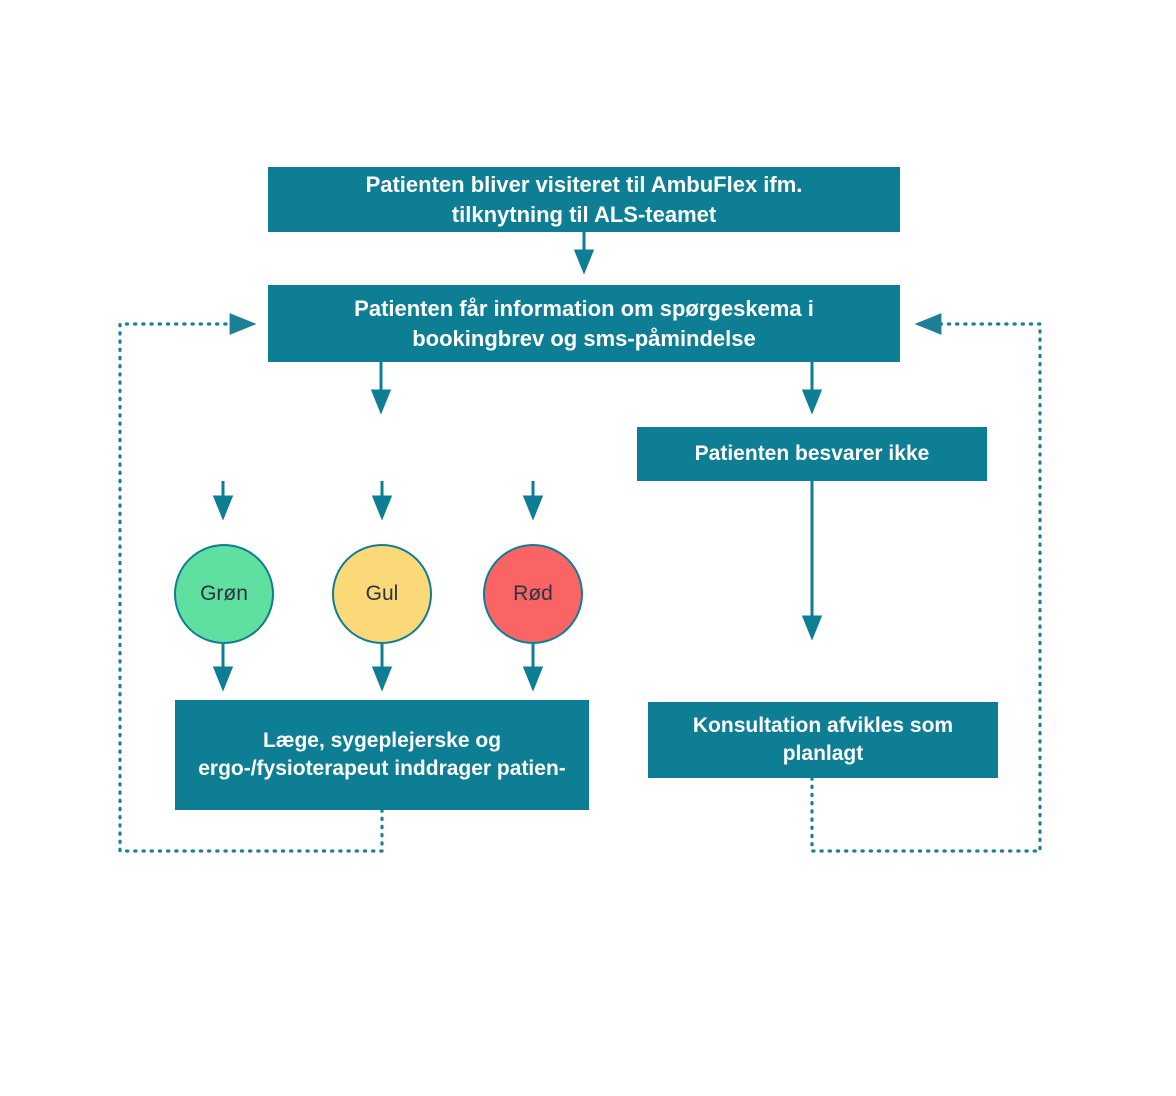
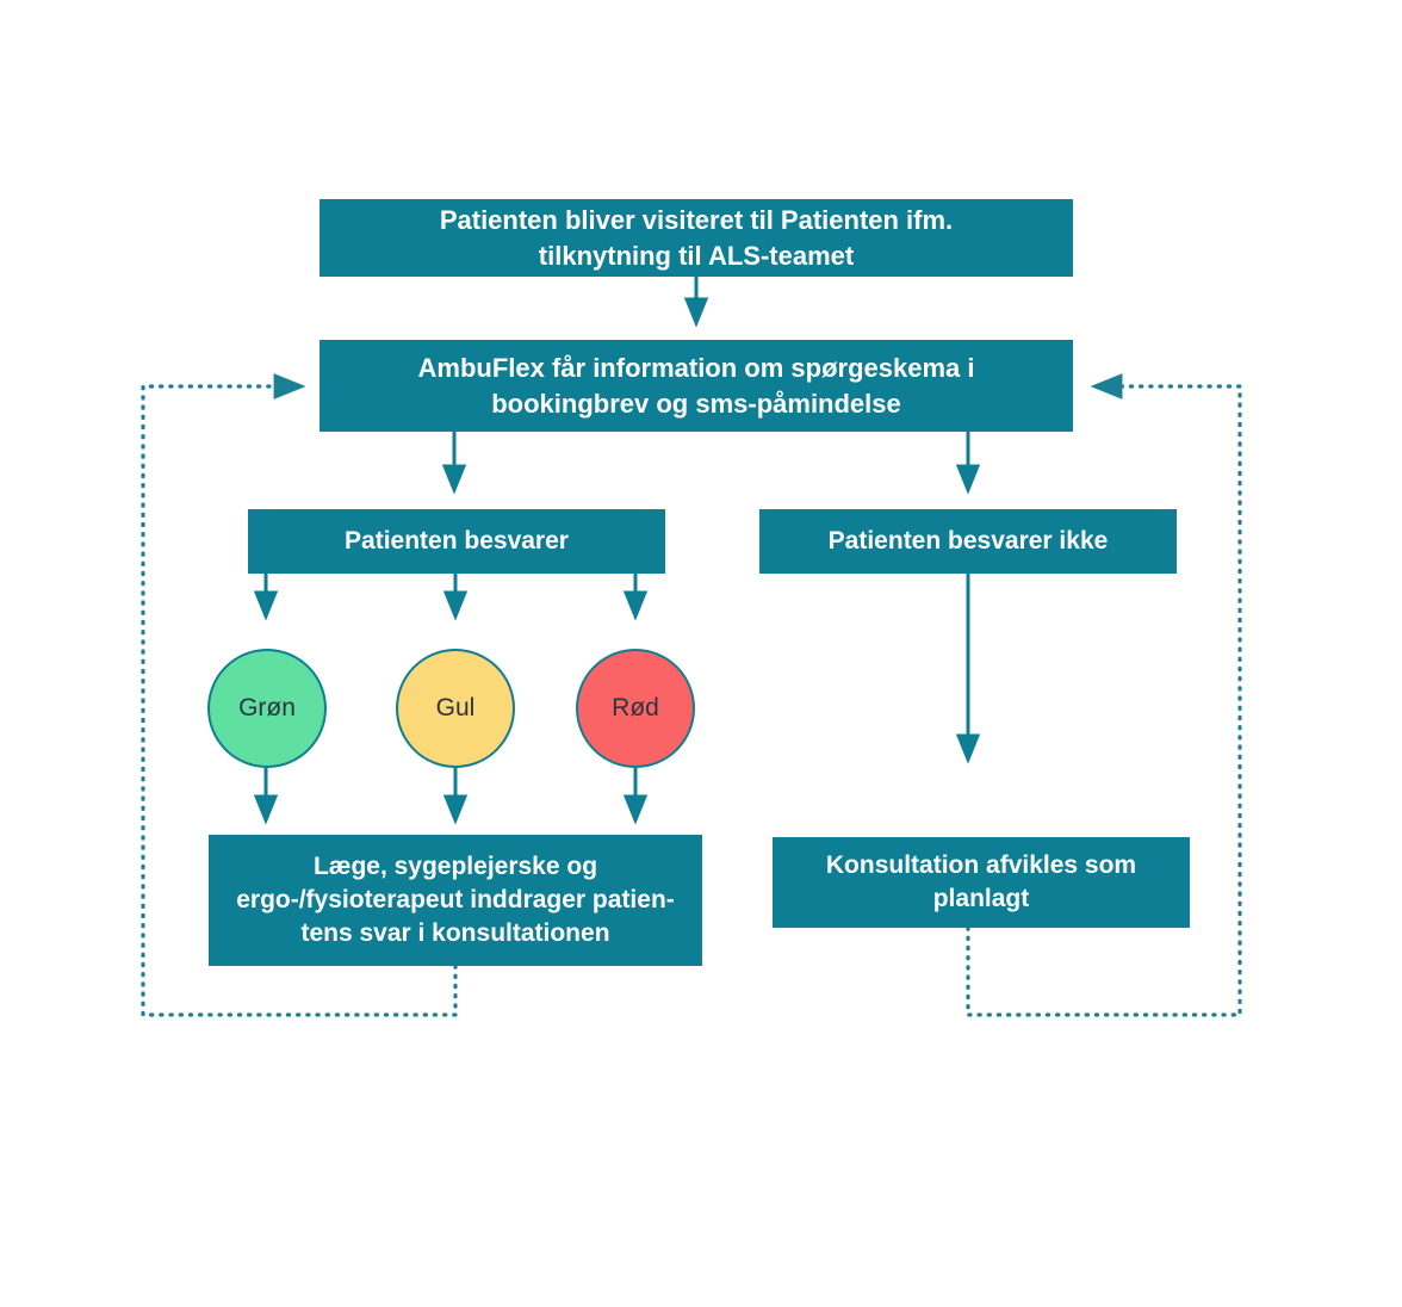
- Patienten bliver visiteret til AmbuFlex ifm.
+ Patienten bliver visiteret til Patienten ifm.
  tilknytning til ALS-teamet
- Patienten får information om spørgeskema i
+ AmbuFlex får information om spørgeskema i
  bookingbrev og sms-påmindelse
+ Patienten besvarer
  Patienten besvarer ikke
  Grøn
  Gul
  Rød
  Læge, sygeplejerske og
  ergo-/fysioterapeut inddrager patien-
+ tens svar i konsultationen
  Konsultation afvikles som
  planlagt
